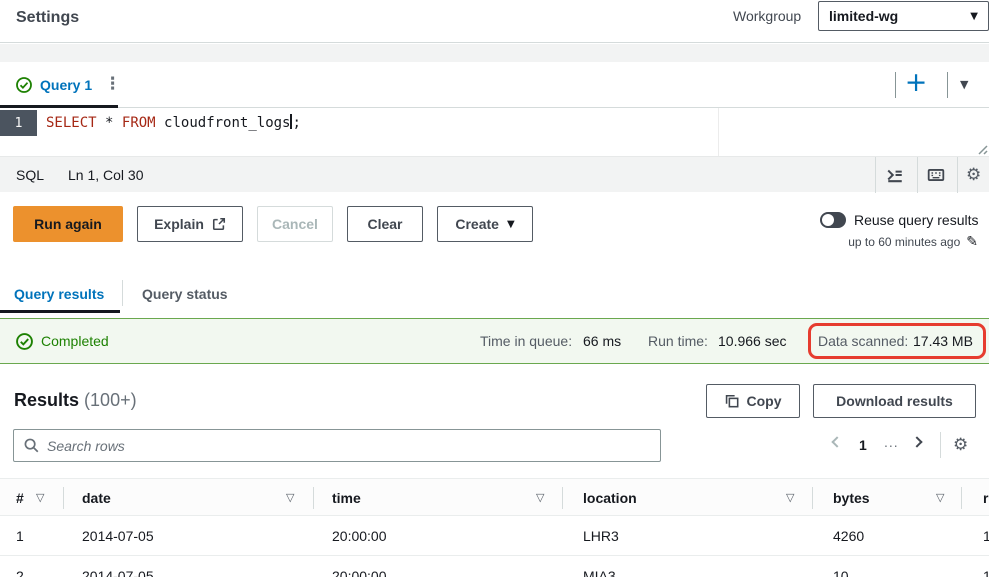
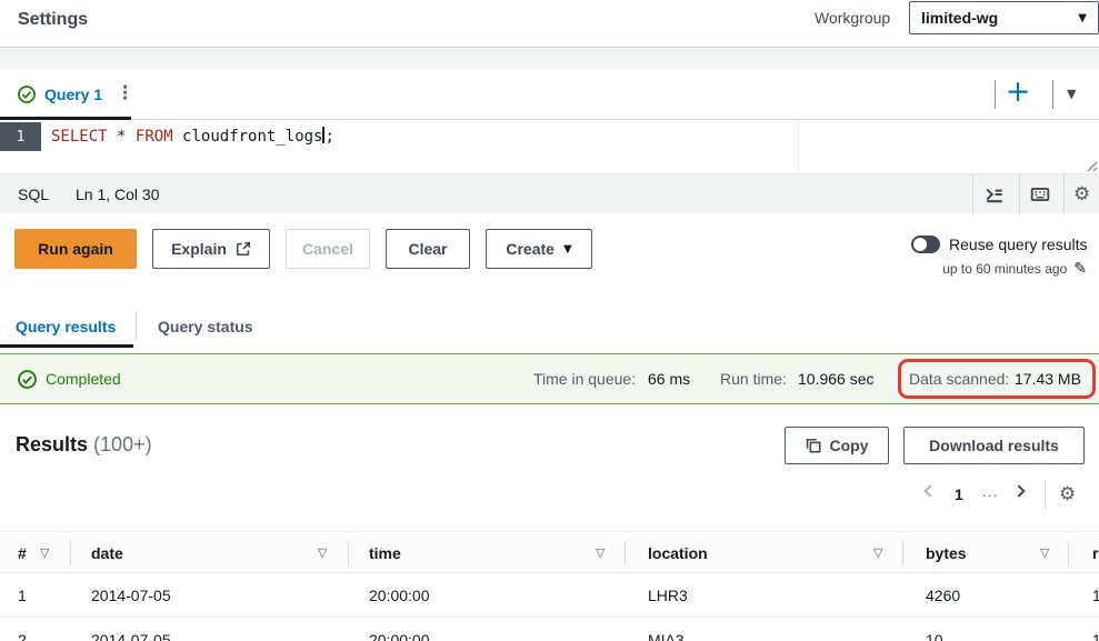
  Settings
  Workgroup
  limited-wg
  ▼
  Query 1
  ⋮
  +
  ▼
  1
  SELECT * FROM cloudfront_logs ;
  SQL
  Ln 1, Col 30
  ⚙
  Run again
  Explain
  Cancel
  Clear
  Create
  ▼
  Reuse query results
  up to 60 minutes ago
  ✎
  Query results
  Query status
  Completed
  Time in queue:
  66 ms
  Run time:
  10.966 sec
  Data scanned:
  17.43 MB
  Results (100+)
  Copy
  Download results
- Search rows
  1
  ...
  ⚙
  #
  ▽
  date
  ▽
  time
  ▽
  location
  ▽
  bytes
  ▽
  r
  1
  2014-07-05
  20:00:00
  LHR3
  4260
  1
  2
  2014-07-05
  20:00:00
  MIA3
  10
  1
